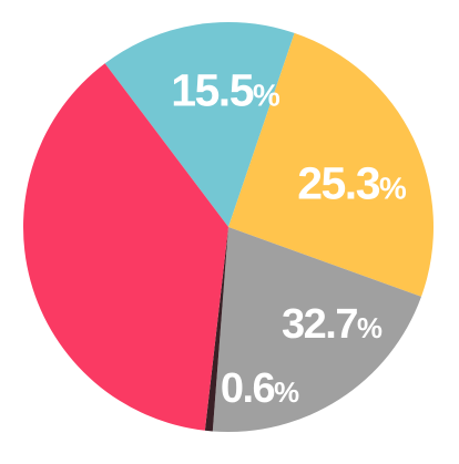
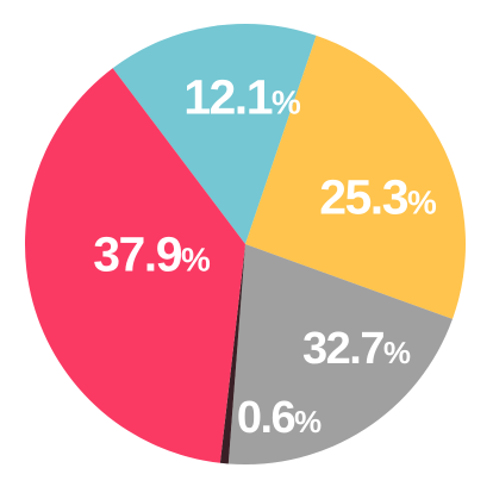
- 15.5%
+ 12.1%
  25.3%
  32.7%
  0.6%
+ 37.9%
